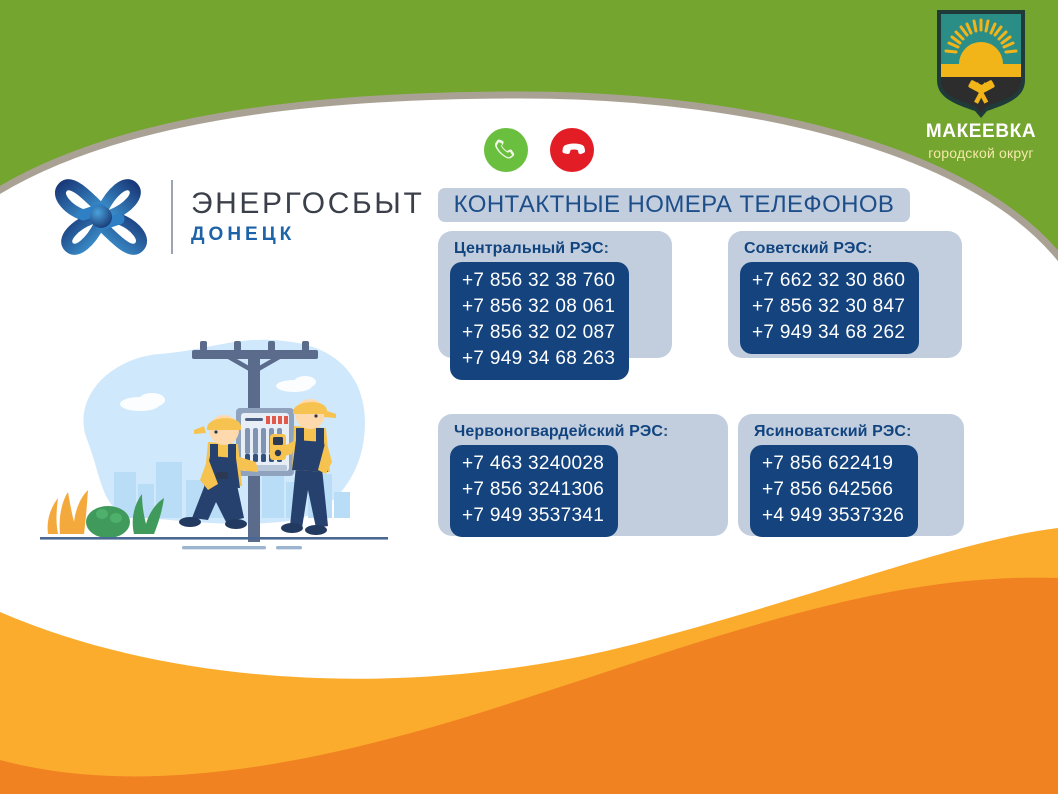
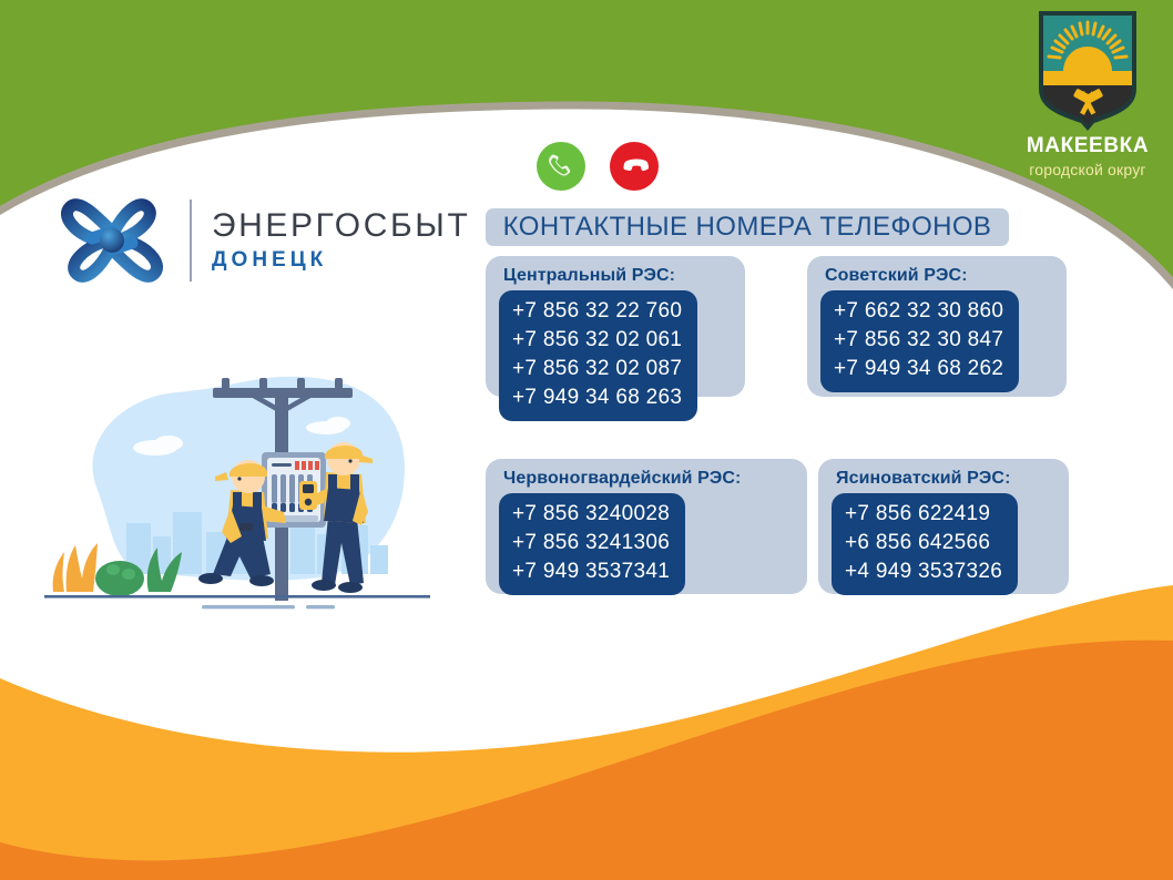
  МАКЕЕВКА
  городской округ
  ЭНЕРГОСБЫТ
  ДОНЕЦК
  КОНТАКТНЫЕ НОМЕРА ТЕЛЕФОНОВ
  Центральный РЭС:
- +7 856 32 38 760
+ +7 856 32 22 760
- +7 856 32 08 061
+ +7 856 32 02 061
  +7 856 32 02 087
  +7 949 34 68 263
  Советский РЭС:
  +7 662 32 30 860
  +7 856 32 30 847
  +7 949 34 68 262
  Червоногвардейский РЭС:
- +7 463 3240028
+ +7 856 3240028
  +7 856 3241306
  +7 949 3537341
  Ясиноватский РЭС:
  +7 856 622419
- +7 856 642566
+ +6 856 642566
  +4 949 3537326
